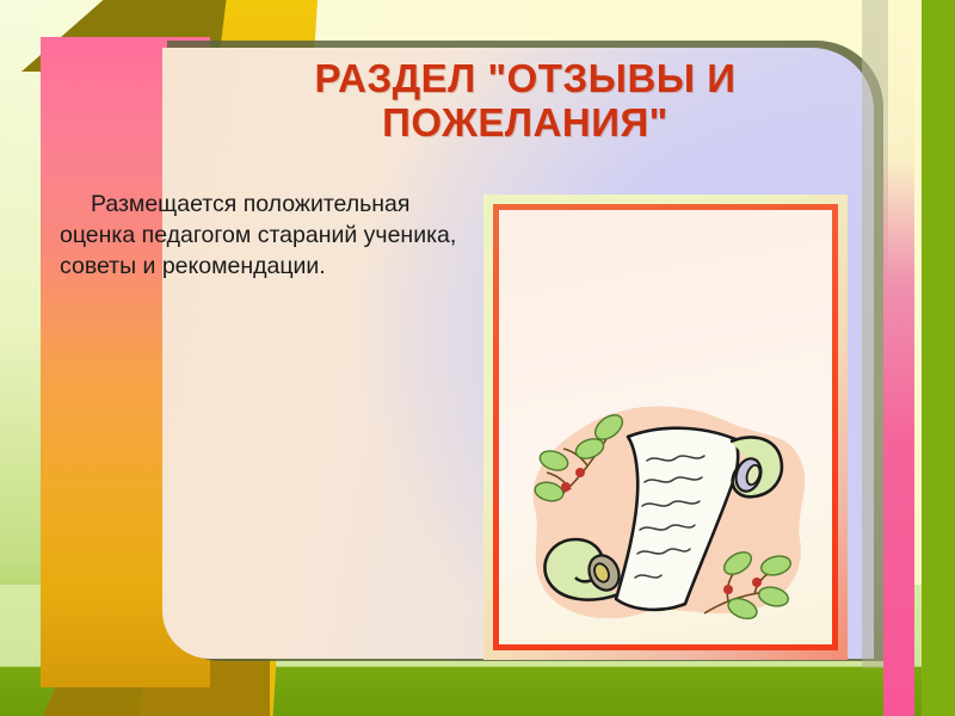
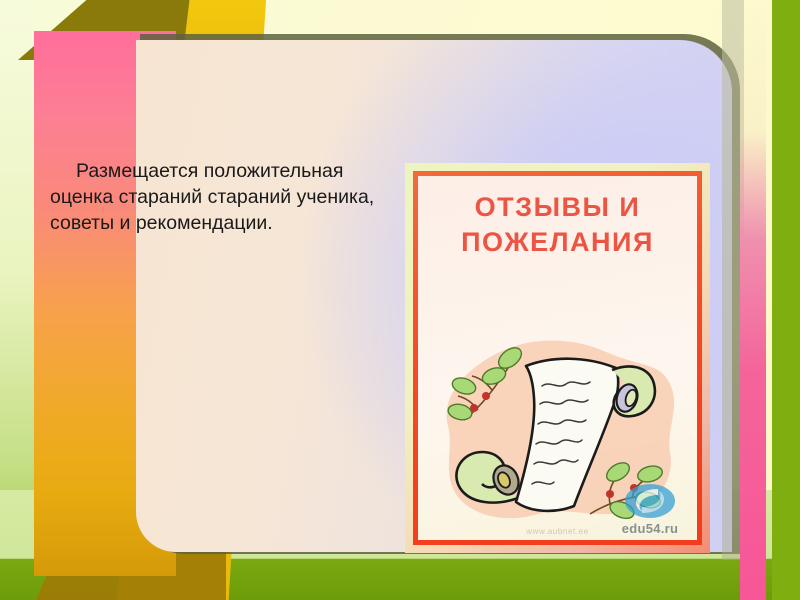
- РАЗДЕЛ "ОТЗЫВЫ И ПОЖЕЛАНИЯ"
- Размещается положительная оценка педагогом стараний ученика, советы и рекомендации.
+ Размещается положительная оценка стараний стараний ученика, советы и рекомендации.
+ ОТЗЫВЫ И
+ ПОЖЕЛАНИЯ
+ www.aubnet.ee
+ edu54.ru
